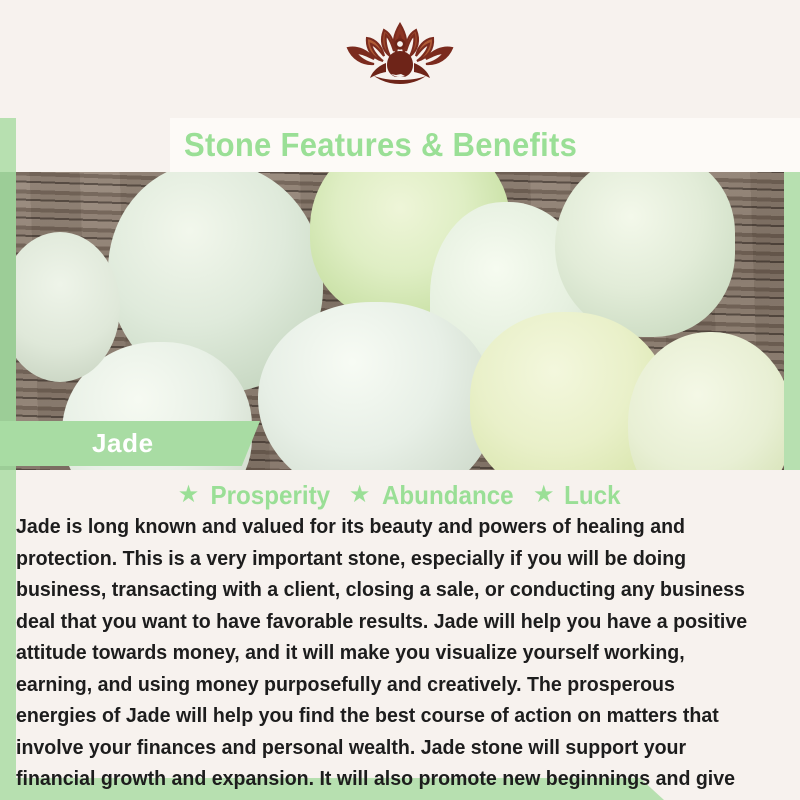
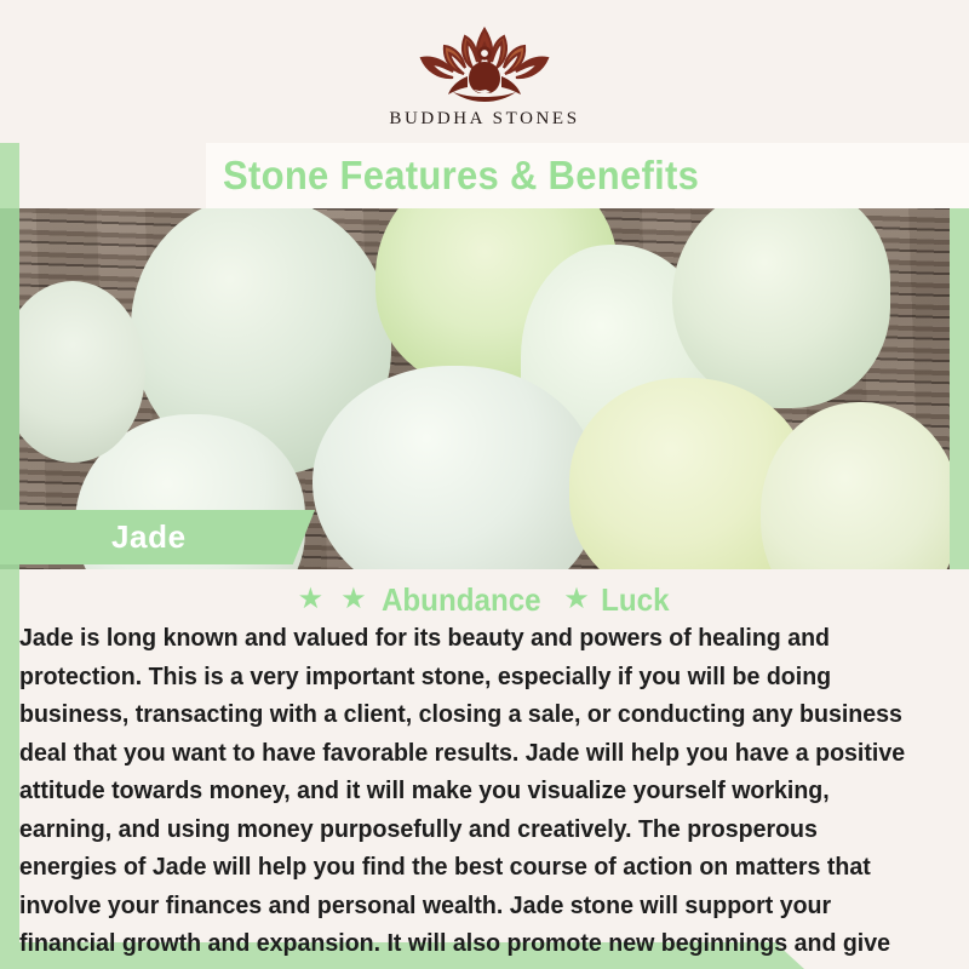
+ BUDDHA STONES
  Stone Features & Benefits
  Jade
  ★
- Prosperity
  ★
  Abundance
  ★
  Luck
  Jade is long known and valued for its beauty and powers of healing and protection. This is a very important stone, especially if you will be doing business, transacting with a client, closing a sale, or conducting any business deal that you want to have favorable results. Jade will help you have a positive attitude towards money, and it will make you visualize yourself working, earning, and using money purposefully and creatively. The prosperous energies of Jade will help you find the best course of action on matters that involve your finances and personal wealth. Jade stone will support your financial growth and expansion. It will also promote new beginnings and give
